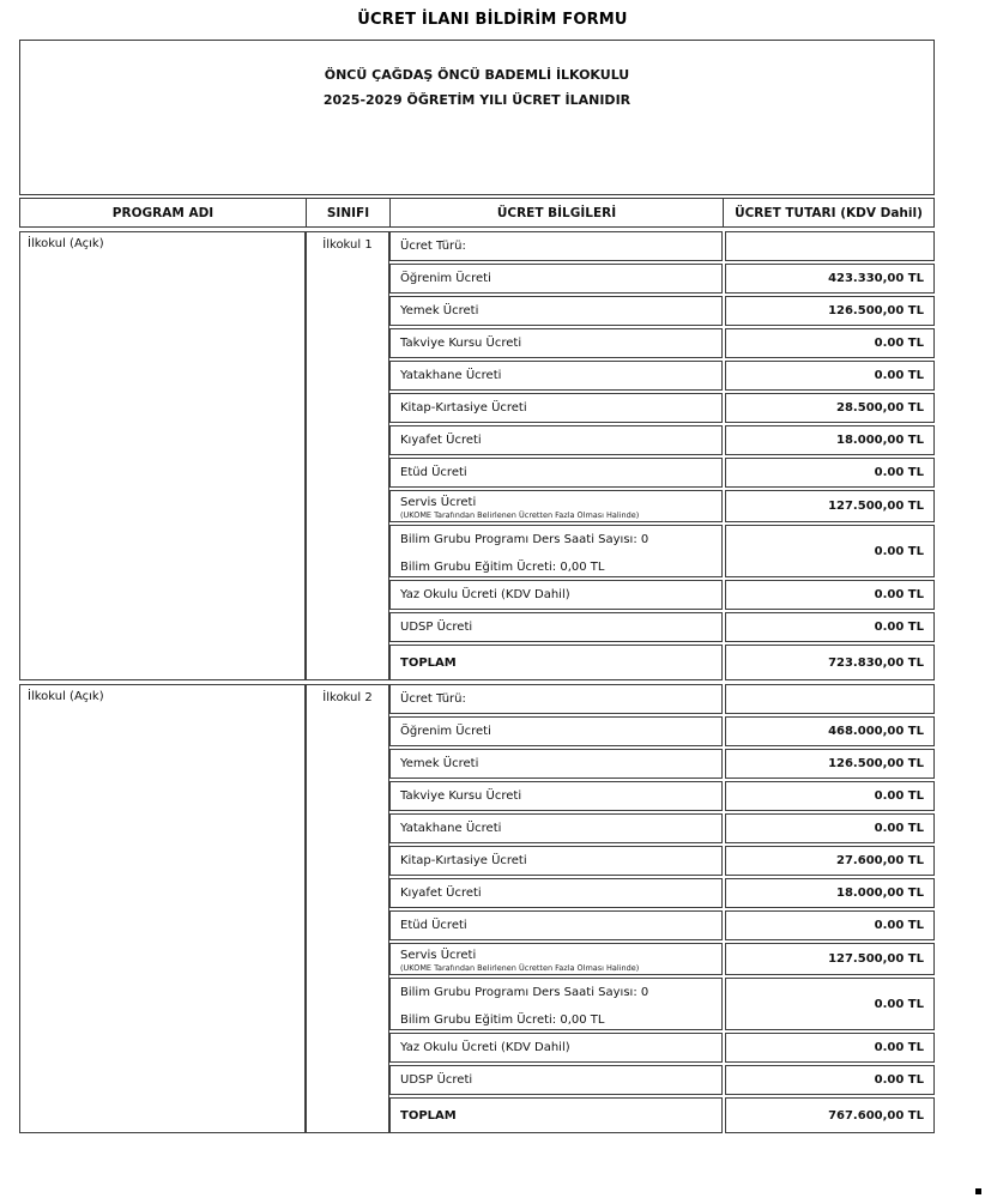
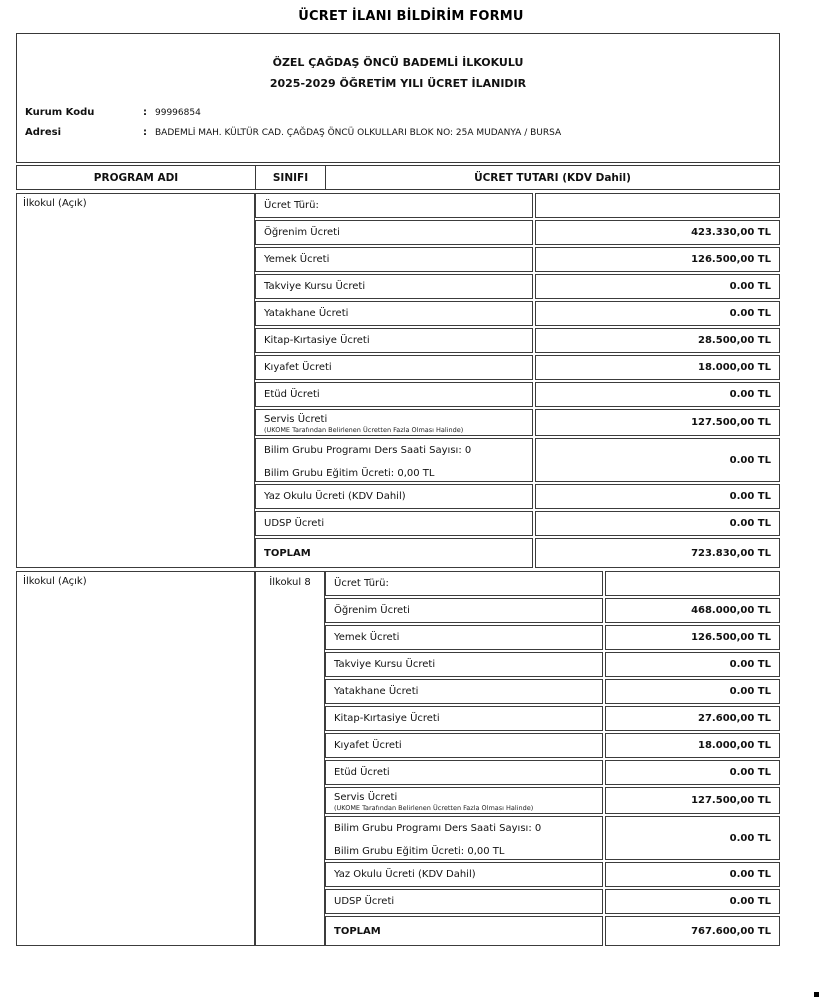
  ÜCRET İLANI BİLDİRİM FORMU
- ÖNCÜ ÇAĞDAŞ ÖNCÜ BADEMLİ İLKOKULU
+ ÖZEL ÇAĞDAŞ ÖNCÜ BADEMLİ İLKOKULU
  2025-2029 ÖĞRETİM YILI ÜCRET İLANIDIR
+ Kurum Kodu : 99996854
+ Adresi : BADEMLİ MAH. KÜLTÜR CAD. ÇAĞDAŞ ÖNCÜ OLKULLARI BLOK NO: 25A MUDANYA / BURSA
  PROGRAM ADI
  SINIFI
- ÜCRET BİLGİLERİ
  ÜCRET TUTARI (KDV Dahil)
  İlkokul (Açık)
- İlkokul 1
  Ücret Türü:
  Öğrenim Ücreti
  423.330,00 TL
  Yemek Ücreti
  126.500,00 TL
  Takviye Kursu Ücreti
  0.00 TL
  Yatakhane Ücreti
  0.00 TL
  Kitap-Kırtasiye Ücreti
  28.500,00 TL
  Kıyafet Ücreti
  18.000,00 TL
  Etüd Ücreti
  0.00 TL
  Servis Ücreti
  (UKOME Tarafından Belirlenen Ücretten Fazla Olması Halinde)
  127.500,00 TL
  Bilim Grubu Programı Ders Saati Sayısı: 0
  Bilim Grubu Eğitim Ücreti: 0,00 TL
  0.00 TL
  Yaz Okulu Ücreti (KDV Dahil)
  0.00 TL
  UDSP Ücreti
  0.00 TL
  TOPLAM
  723.830,00 TL
  İlkokul (Açık)
- İlkokul 2
+ İlkokul 8
  Ücret Türü:
  Öğrenim Ücreti
  468.000,00 TL
  Yemek Ücreti
  126.500,00 TL
  Takviye Kursu Ücreti
  0.00 TL
  Yatakhane Ücreti
  0.00 TL
  Kitap-Kırtasiye Ücreti
  27.600,00 TL
  Kıyafet Ücreti
  18.000,00 TL
  Etüd Ücreti
  0.00 TL
  Servis Ücreti
  (UKOME Tarafından Belirlenen Ücretten Fazla Olması Halinde)
  127.500,00 TL
  Bilim Grubu Programı Ders Saati Sayısı: 0
  Bilim Grubu Eğitim Ücreti: 0,00 TL
  0.00 TL
  Yaz Okulu Ücreti (KDV Dahil)
  0.00 TL
  UDSP Ücreti
  0.00 TL
  TOPLAM
  767.600,00 TL
